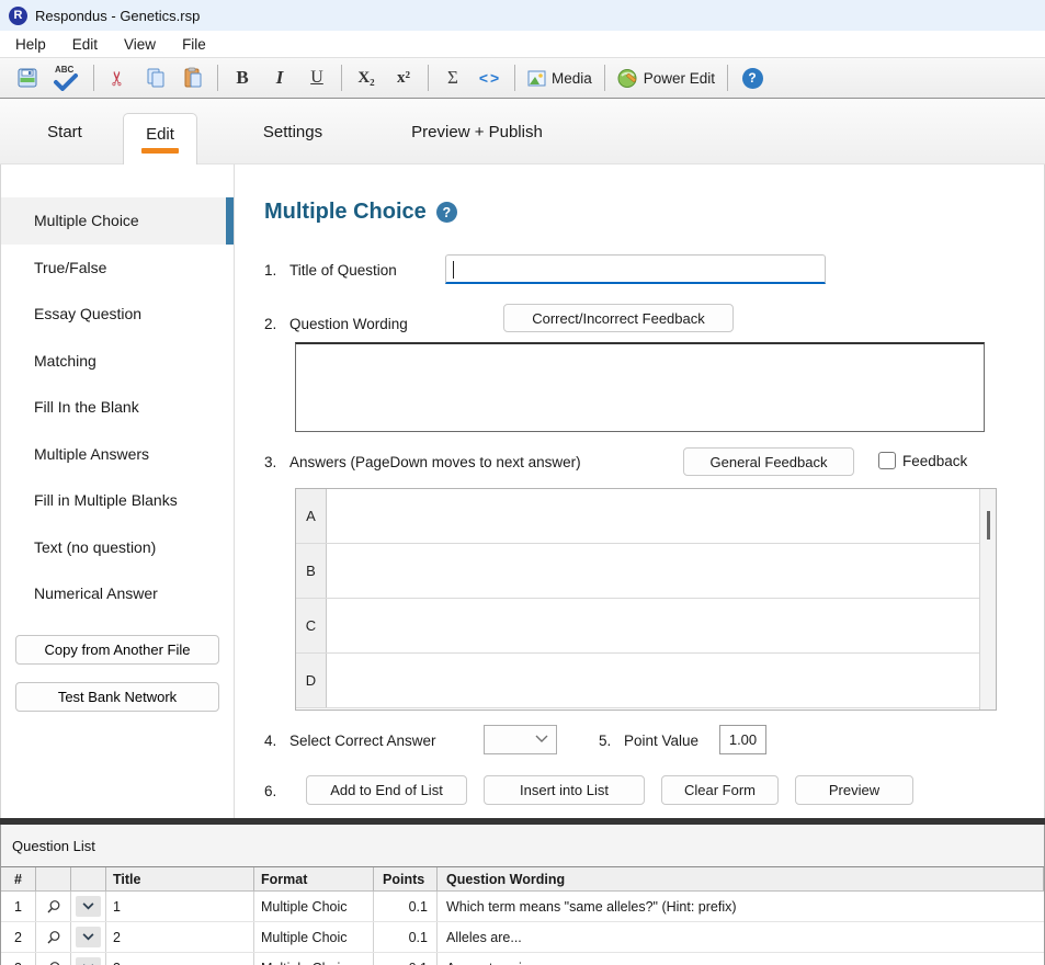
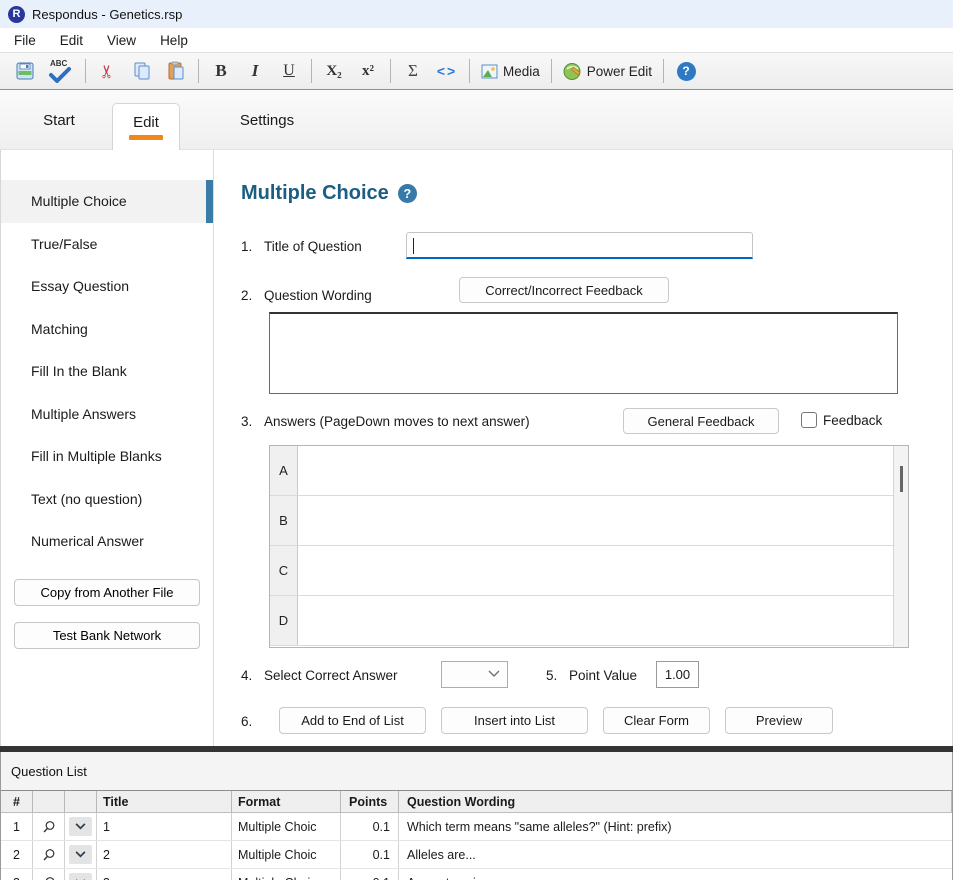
  R
  Respondus - Genetics.rsp
- Help
+ File
  Edit
  View
- File
+ Help
  ABC
  B
  I
  U
  X₂
  x²
  Σ
  <>
  Media
  Power Edit
  ?
  Start
  Edit
  Settings
- Preview + Publish
  Multiple Choice
  True/False
  Essay Question
  Matching
  Fill In the Blank
  Multiple Answers
  Fill in Multiple Blanks
  Text (no question)
  Numerical Answer
  Copy from Another File
  Test Bank Network
  Multiple Choice
  ?
  1.
  Title of Question
  2.
  Question Wording
  Correct/Incorrect Feedback
  3.
  Answers (PageDown moves to next answer)
  General Feedback
  Feedback
  A
  B
  C
  D
  4.
  Select Correct Answer
  5.
  Point Value
  1.00
  6.
  Add to End of List
  Insert into List
  Clear Form
  Preview
  Question List
  #
  Title
  Format
  Points
  Question Wording
  1
  1
  Multiple Choic
  0.1
  Which term means "same alleles?" (Hint: prefix)
  2
  2
  Multiple Choic
  0.1
  Alleles are...
